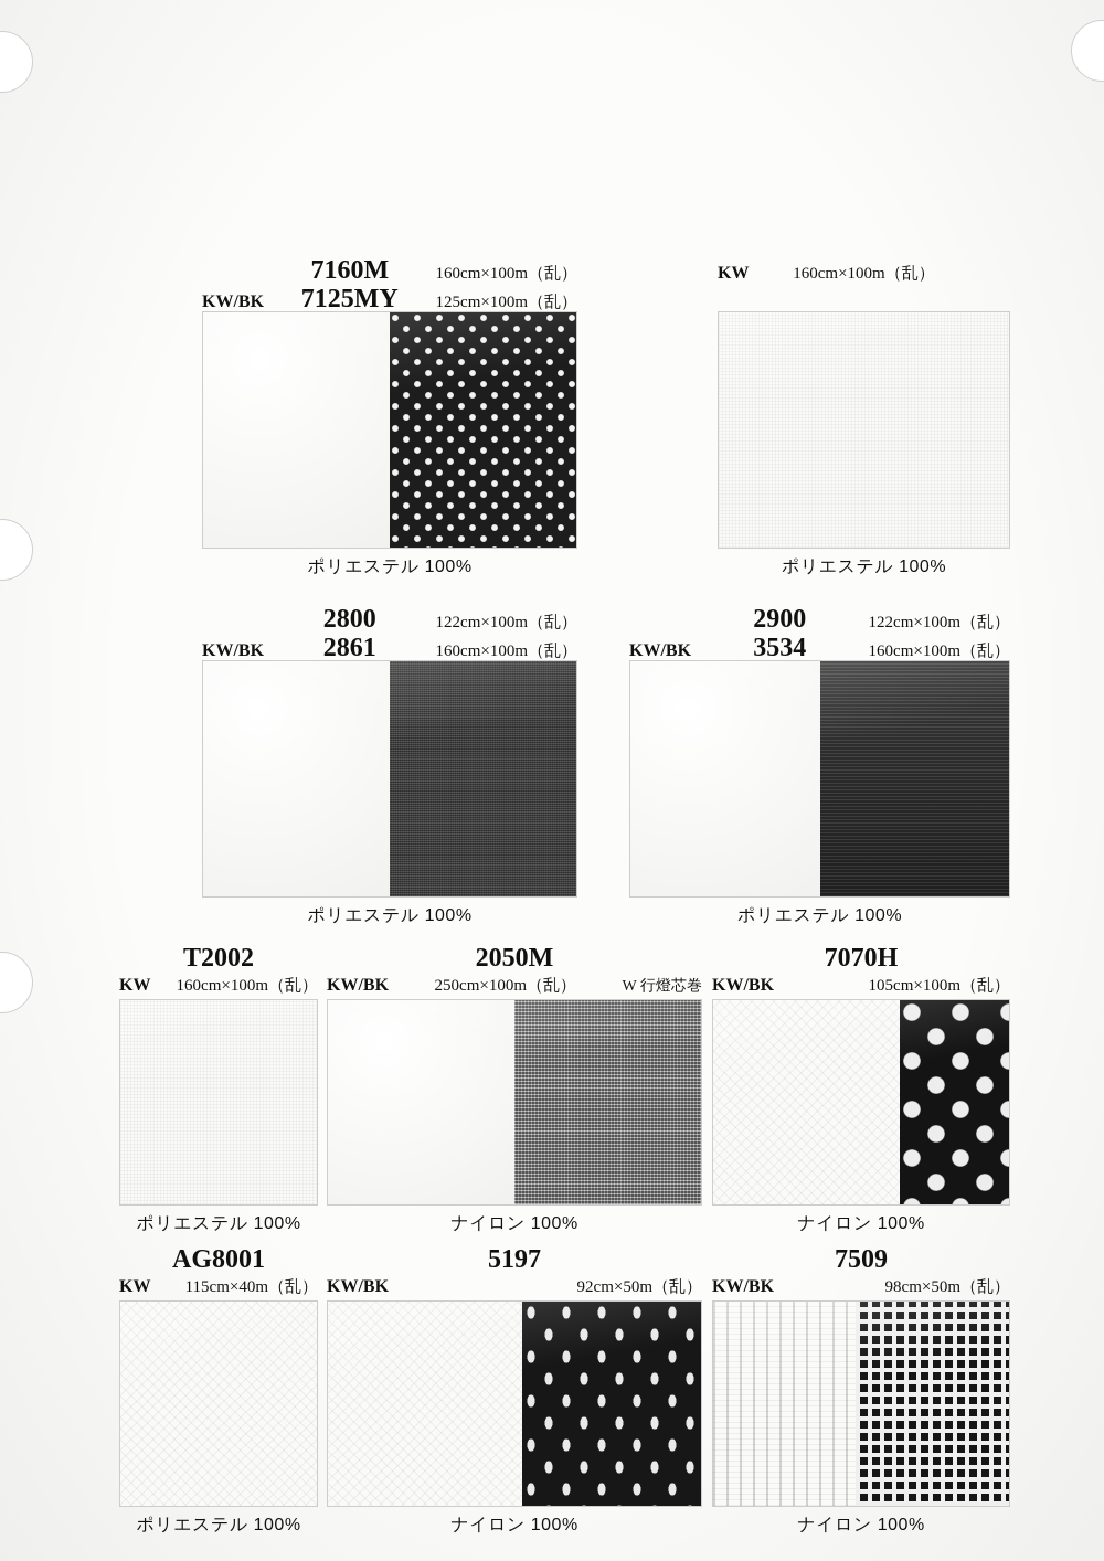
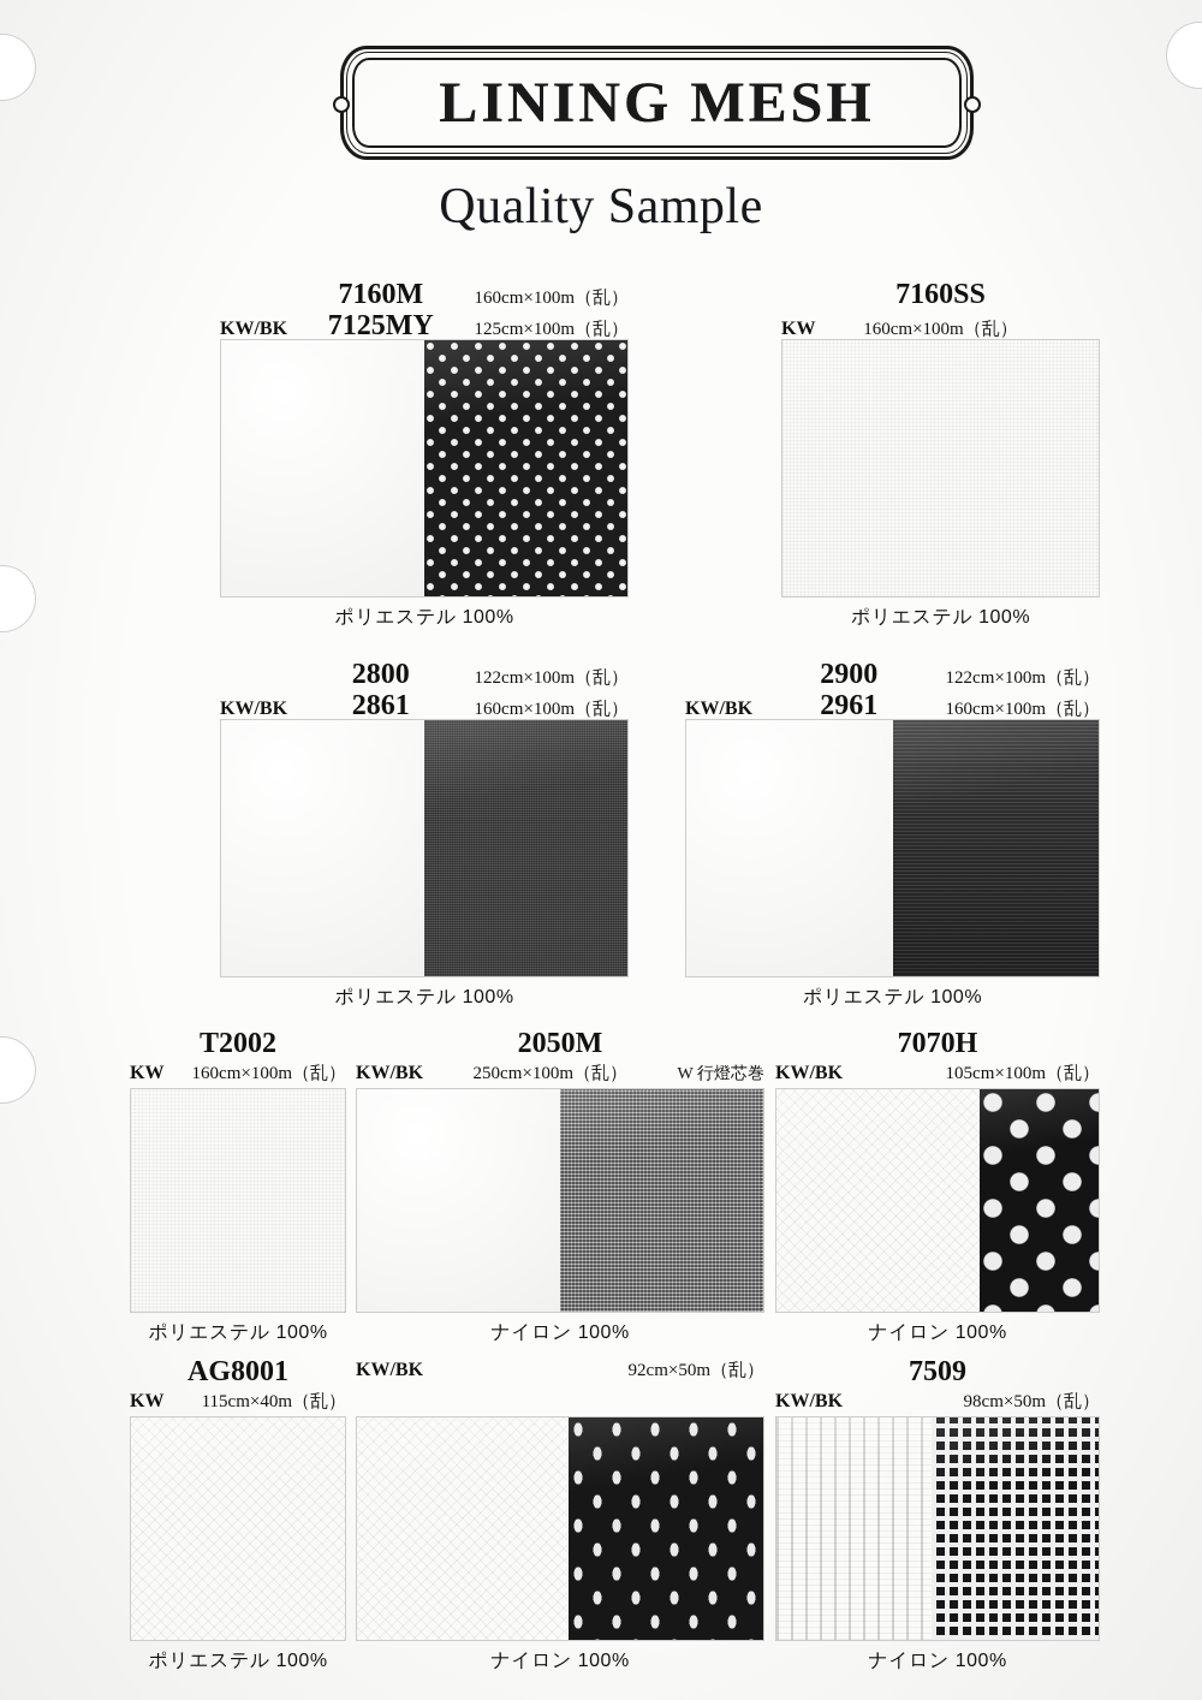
+ LINING MESH
+ Quality Sample
  7160M
  160cm×100m（乱）
  KW/BK
  7125MY
  125cm×100m（乱）
  ポリエステル 100%
+ 7160SS
  KW
  160cm×100m（乱）
  ポリエステル 100%
  2800
  122cm×100m（乱）
  KW/BK
  2861
  160cm×100m（乱）
  ポリエステル 100%
  2900
  122cm×100m（乱）
  KW/BK
- 3534
+ 2961
  160cm×100m（乱）
  ポリエステル 100%
  T2002
  KW
  160cm×100m（乱）
  ポリエステル 100%
  2050M
  KW/BK
  250cm×100m（乱）
  W 行燈芯巻
  ナイロン 100%
  7070H
  KW/BK
  105cm×100m（乱）
  ナイロン 100%
  AG8001
  KW
  115cm×40m（乱）
  ポリエステル 100%
- 5197
  KW/BK
  92cm×50m（乱）
  ナイロン 100%
  7509
  KW/BK
  98cm×50m（乱）
  ナイロン 100%
